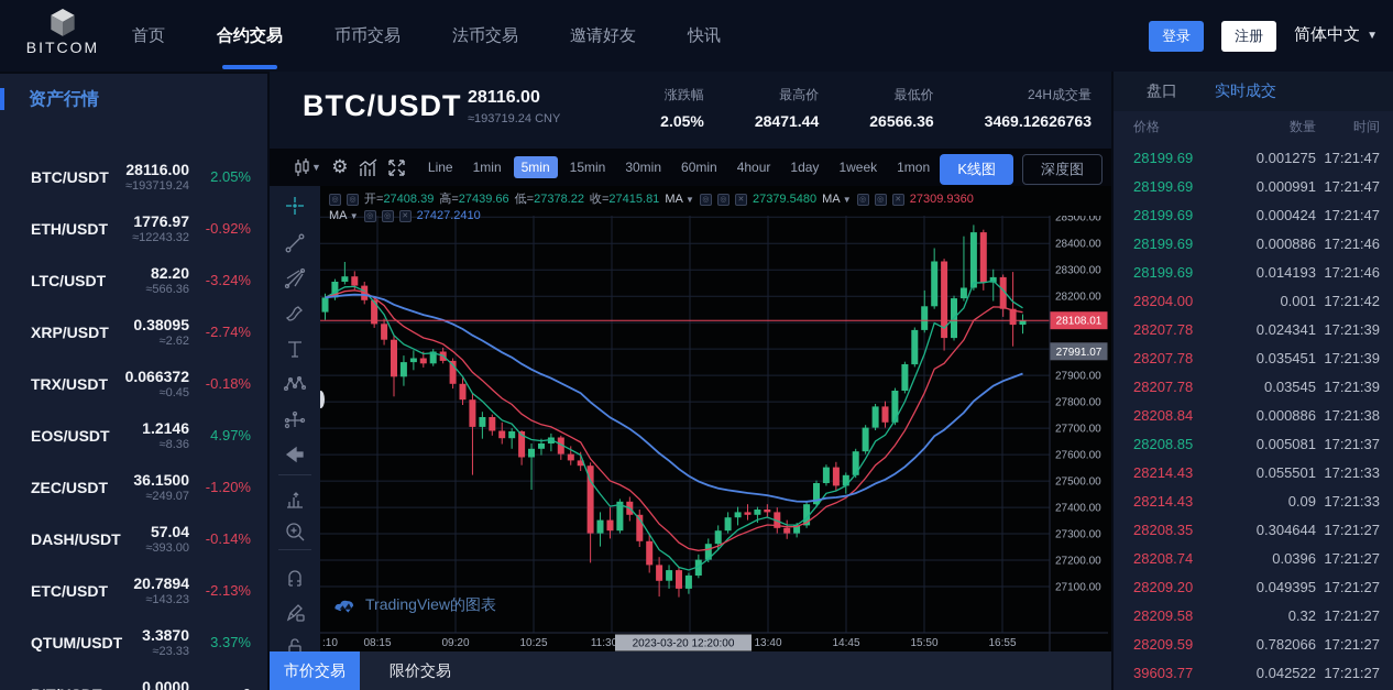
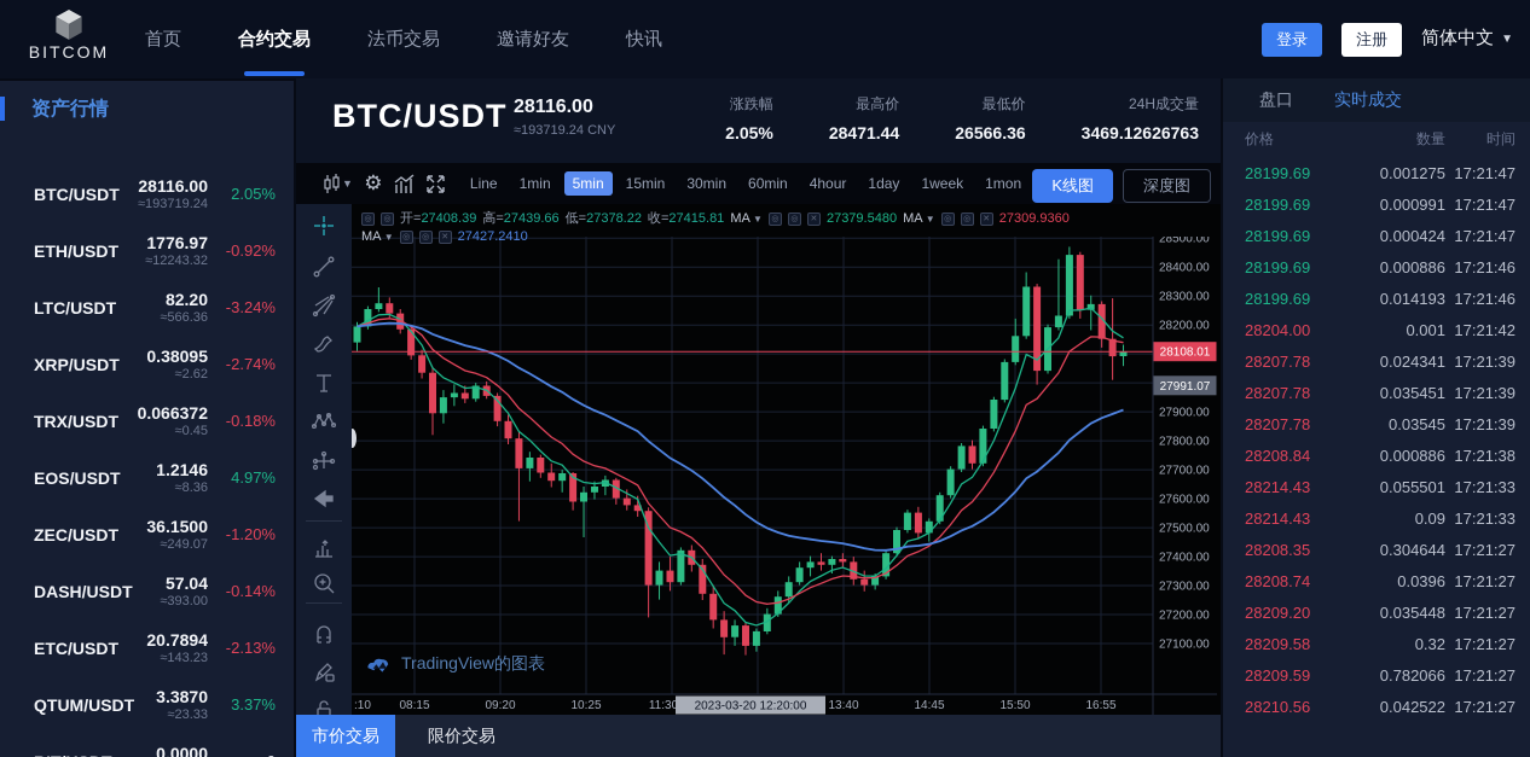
  BITCOM
  首页
  合约交易
- 币币交易
  法币交易
  邀请好友
  快讯
  登录
  注册
  简体中文
  ▼
  资产行情
  BTC/USDT
  28116.00
  ≈193719.24
  2.05%
  ETH/USDT
  1776.97
  ≈12243.32
  -0.92%
  LTC/USDT
  82.20
  ≈566.36
  -3.24%
  XRP/USDT
  0.38095
  ≈2.62
  -2.74%
  TRX/USDT
  0.066372
  ≈0.45
  -0.18%
  EOS/USDT
  1.2146
  ≈8.36
  4.97%
  ZEC/USDT
  36.1500
  ≈249.07
  -1.20%
  DASH/USDT
  57.04
  ≈393.00
  -0.14%
  ETC/USDT
  20.7894
  ≈143.23
  -2.13%
  QTUM/USDT
  3.3870
  ≈23.33
  3.37%
  0.0000
  BTC/USDT
  28116.00
  ≈193719.24 CNY
  涨跌幅
  2.05%
  最高价
  28471.44
  最低价
  26566.36
  24H成交量
  3469.12626763
  ▼
  ⚙
  Line
  1min
  5min
  15min
  30min
  60min
  4hour
  1day
  1week
  1mon
  K线图
  深度图
  开=27408.39
  高=27439.66
  低=27378.22
  收=27415.81
  MA ▼
  27379.5480
  MA ▼
  27309.9360
  MA ▼
  27427.2410
  28500.00
  28400.00
  28300.00
  28200.00
  27900.00
  27800.00
  27700.00
  27600.00
  27500.00
  27400.00
  27300.00
  27200.00
  27100.00
  :10
  08:15
  09:20
  10:25
  11:30
  13:40
  14:45
  15:50
  16:55
  2023-03-20 12:20:00
  28108.01
  27991.07
  TradingView的图表
  市价交易
  限价交易
  盘口
  实时成交
  价格
  数量
  时间
  28199.69
  0.001275
  17:21:47
  28199.69
  0.000991
  17:21:47
  28199.69
  0.000424
  17:21:47
  28199.69
  0.000886
  17:21:46
  28199.69
  0.014193
  17:21:46
  28204.00
  0.001
  17:21:42
  28207.78
  0.024341
  17:21:39
  28207.78
  0.035451
  17:21:39
  28207.78
  0.03545
  17:21:39
  28208.84
  0.000886
  17:21:38
- 28208.85
- 0.005081
- 17:21:37
  28214.43
  0.055501
  17:21:33
  28214.43
  0.09
  17:21:33
  28208.35
  0.304644
  17:21:27
  28208.74
  0.0396
  17:21:27
  28209.20
- 0.049395
+ 0.035448
  17:21:27
  28209.58
  0.32
  17:21:27
  28209.59
  0.782066
  17:21:27
- 39603.77
+ 28210.56
  0.042522
  17:21:27
